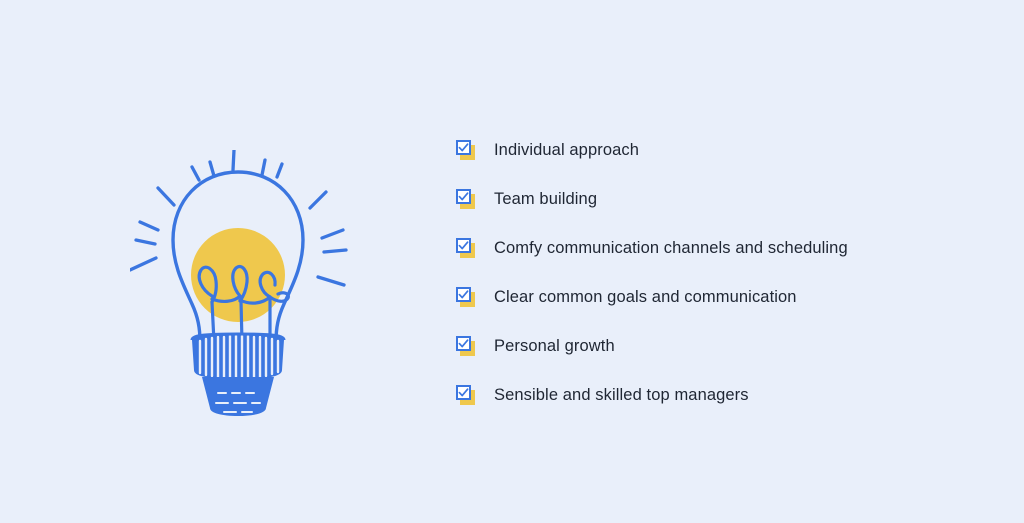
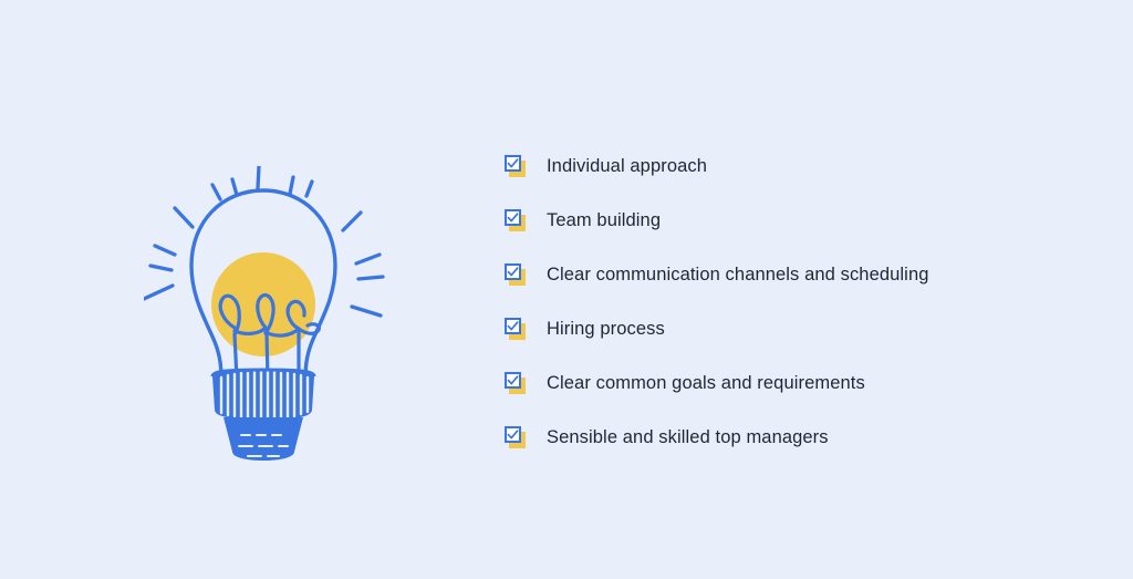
  Individual approach
  Team building
- Comfy communication channels and scheduling
+ Clear communication channels and scheduling
+ Hiring process
- Clear common goals and communication
+ Clear common goals and requirements
- Personal growth
  Sensible and skilled top managers
